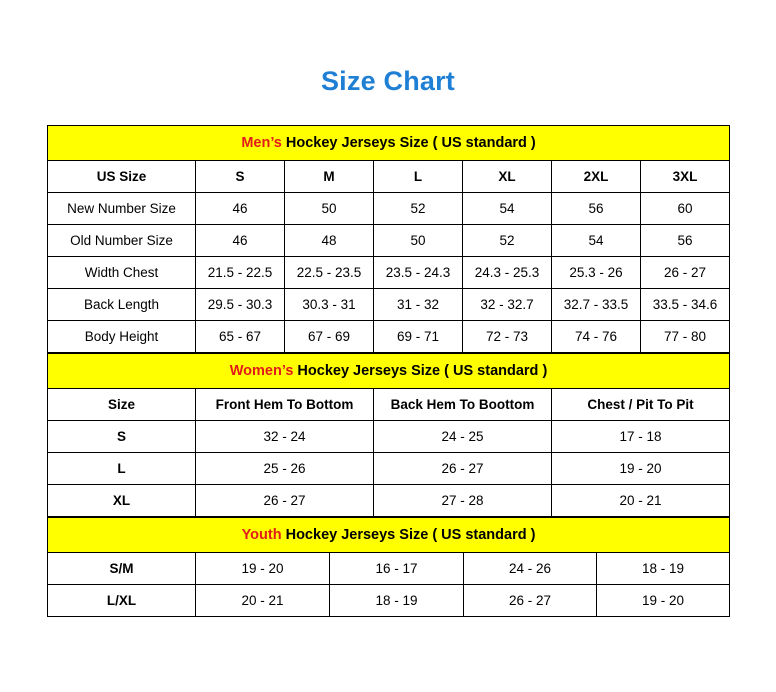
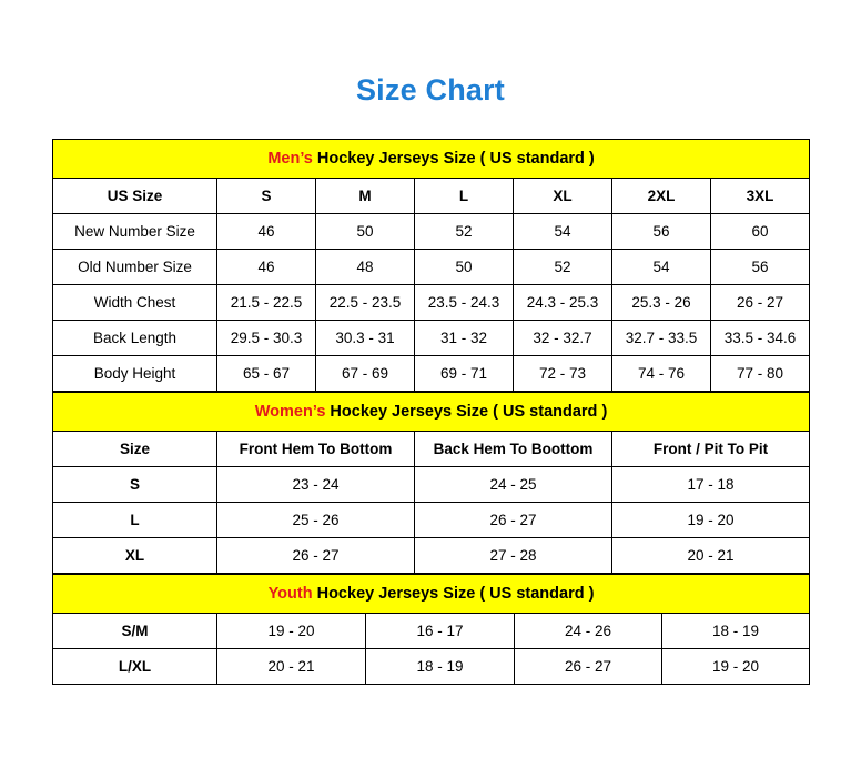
  Size Chart
  Men’s Hockey Jerseys Size ( US standard )
  US Size	S	M	L	XL	2XL	3XL
  New Number Size	46	50	52	54	56	60
  Old Number Size	46	48	50	52	54	56
  Width Chest	21.5 - 22.5	22.5 - 23.5	23.5 - 24.3	24.3 - 25.3	25.3 - 26	26 - 27
  Back Length	29.5 - 30.3	30.3 - 31	31 - 32	32 - 32.7	32.7 - 33.5	33.5 - 34.6
  Body Height	65 - 67	67 - 69	69 - 71	72 - 73	74 - 76	77 - 80
  Women’s Hockey Jerseys Size ( US standard )
- Size	Front Hem To Bottom	Back Hem To Boottom	Chest / Pit To Pit
+ Size	Front Hem To Bottom	Back Hem To Boottom	Front / Pit To Pit
- S	32 - 24	24 - 25	17 - 18
+ S	23 - 24	24 - 25	17 - 18
  L	25 - 26	26 - 27	19 - 20
  XL	26 - 27	27 - 28	20 - 21
  Youth Hockey Jerseys Size ( US standard )
  S/M	19 - 20	16 - 17	24 - 26	18 - 19
  L/XL	20 - 21	18 - 19	26 - 27	19 - 20
